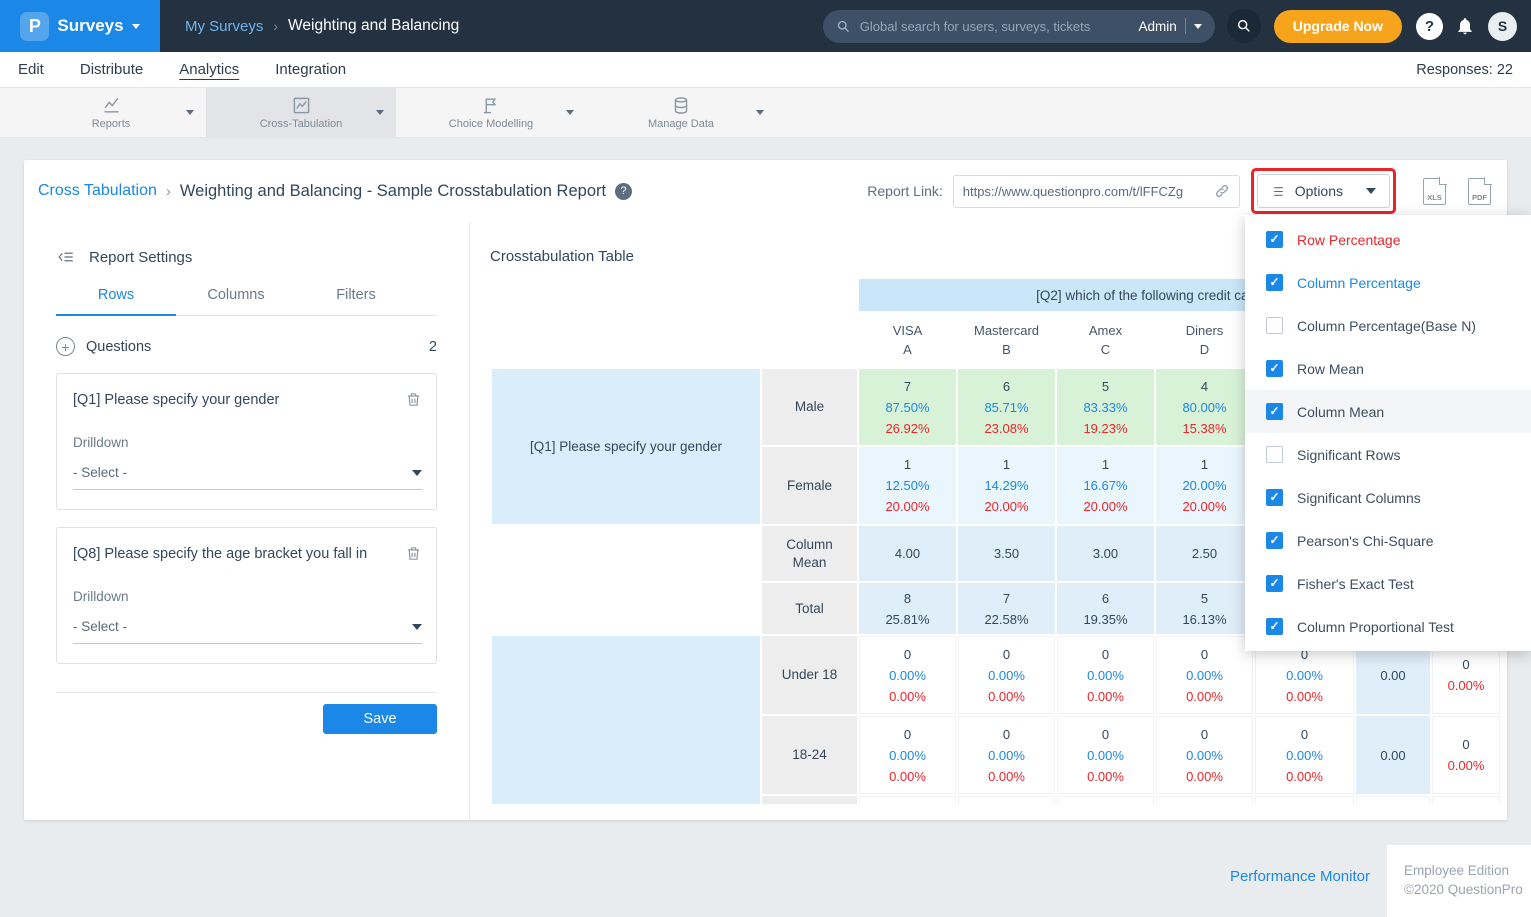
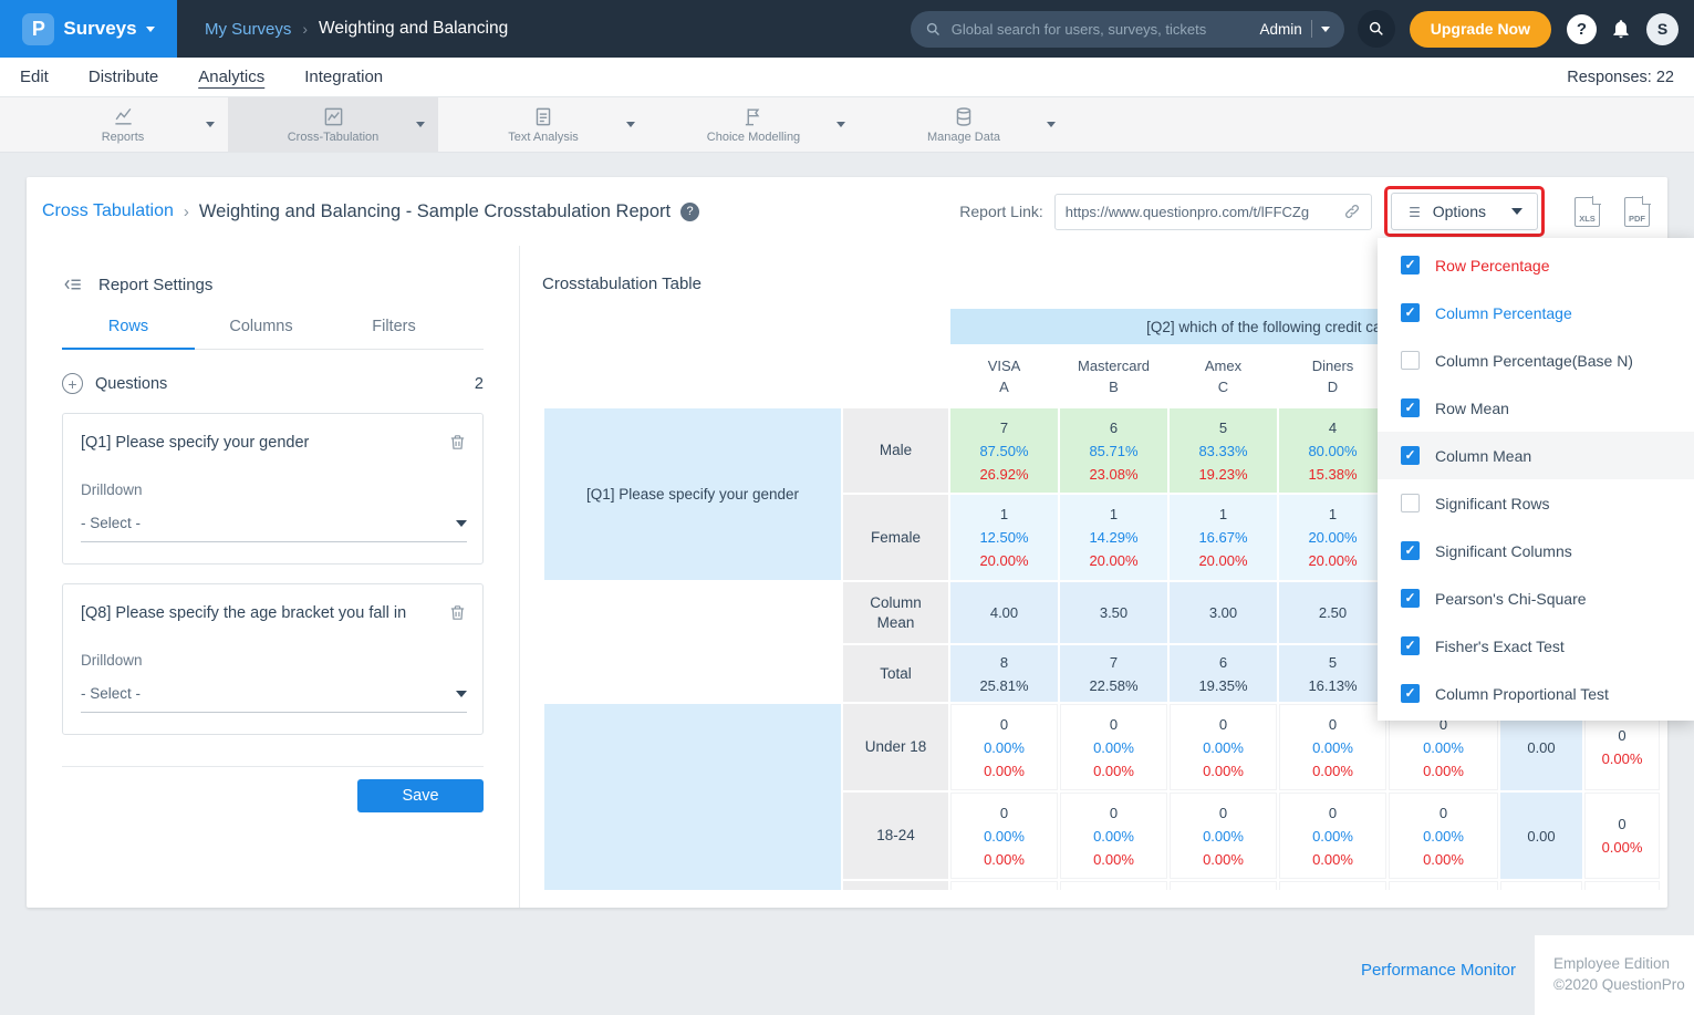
  P
  Surveys
  My Surveys
  ›
  Weighting and Balancing
  Global search for users, surveys, tickets
  Admin
  Upgrade Now
  ?
  S
  Edit
  Distribute
  Analytics
  Integration
  Responses: 22
  Reports
  Cross-Tabulation
+ Text Analysis
  Choice Modelling
  Manage Data
  Cross Tabulation
  ›
  Weighting and Balancing - Sample Crosstabulation Report
  ?
  Report Link:
  https://www.questionpro.com/t/lFFCZg
  Options
  XLS
  PDF
  Report Settings
  Rows
  Columns
  Filters
  +
  Questions
  2
  [Q1] Please specify your gender
  Drilldown
  - Select -
  [Q8] Please specify the age bracket you fall in
  Drilldown
  - Select -
  Save
  Crosstabulation Table
  	[Q2] which of the following credit c
  	VISAA	MastercardB	AmexC	DinersD
  [Q1] Please specify your gender	Male	787.50%26.92%	685.71%23.08%	583.33%19.23%	480.00%15.38%
  Female	112.50%20.00%	114.29%20.00%	116.67%20.00%	120.00%20.00%
  	Column Mean	4.00	3.50	3.00	2.50
  	Total	825.81%	722.58%	619.35%	516.13%
  	Under 18	00.00%0.00%	00.00%0.00%	00.00%0.00%	00.00%0.00%	00.00%0.00%	0.00	00.00%
  18-24	00.00%0.00%	00.00%0.00%	00.00%0.00%	00.00%0.00%	00.00%0.00%	0.00	00.00%
  Row Percentage
  Column Percentage
  Column Percentage(Base N)
  Row Mean
  Column Mean
  Significant Rows
  Significant Columns
  Pearson's Chi-Square
  Fisher's Exact Test
  Column Proportional Test
  Performance Monitor
  Employee Edition
  ©2020 QuestionPro
